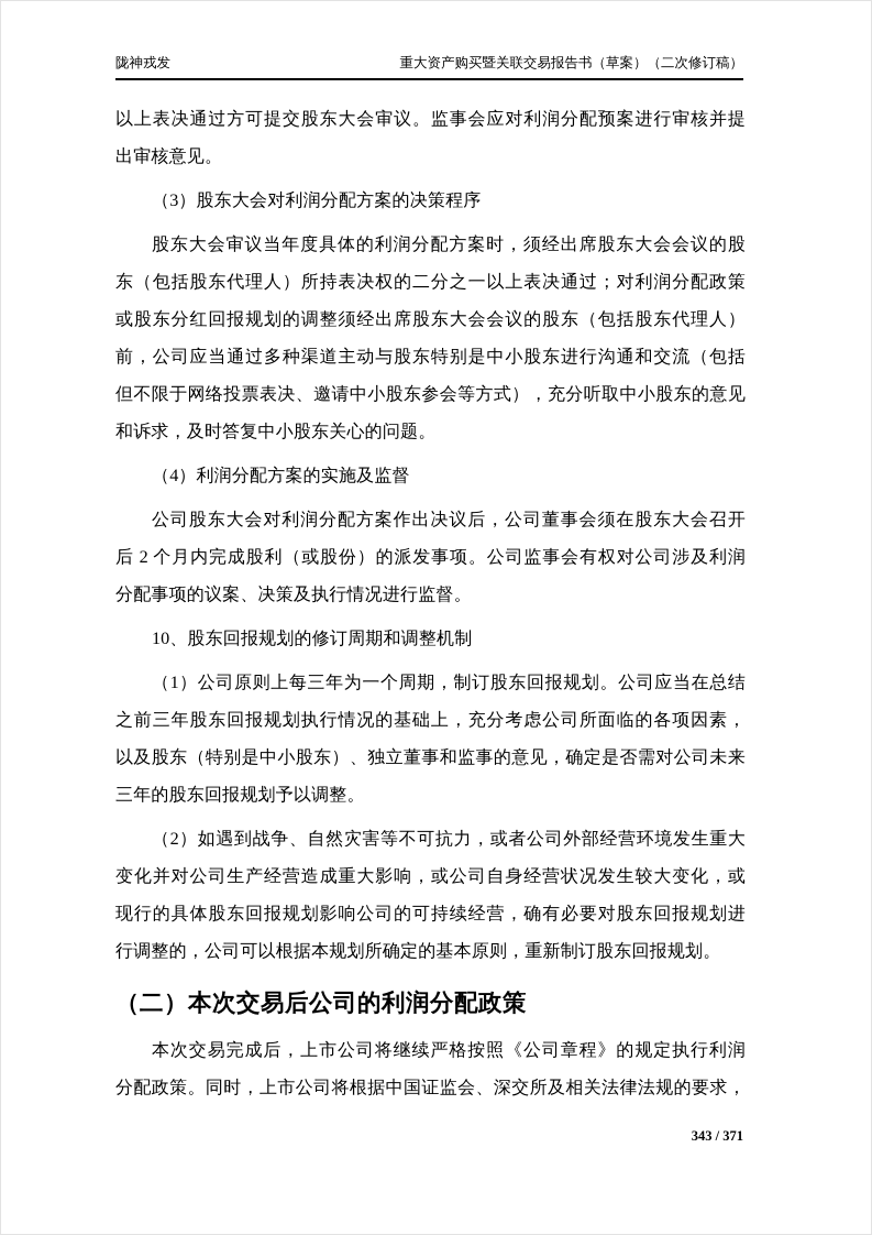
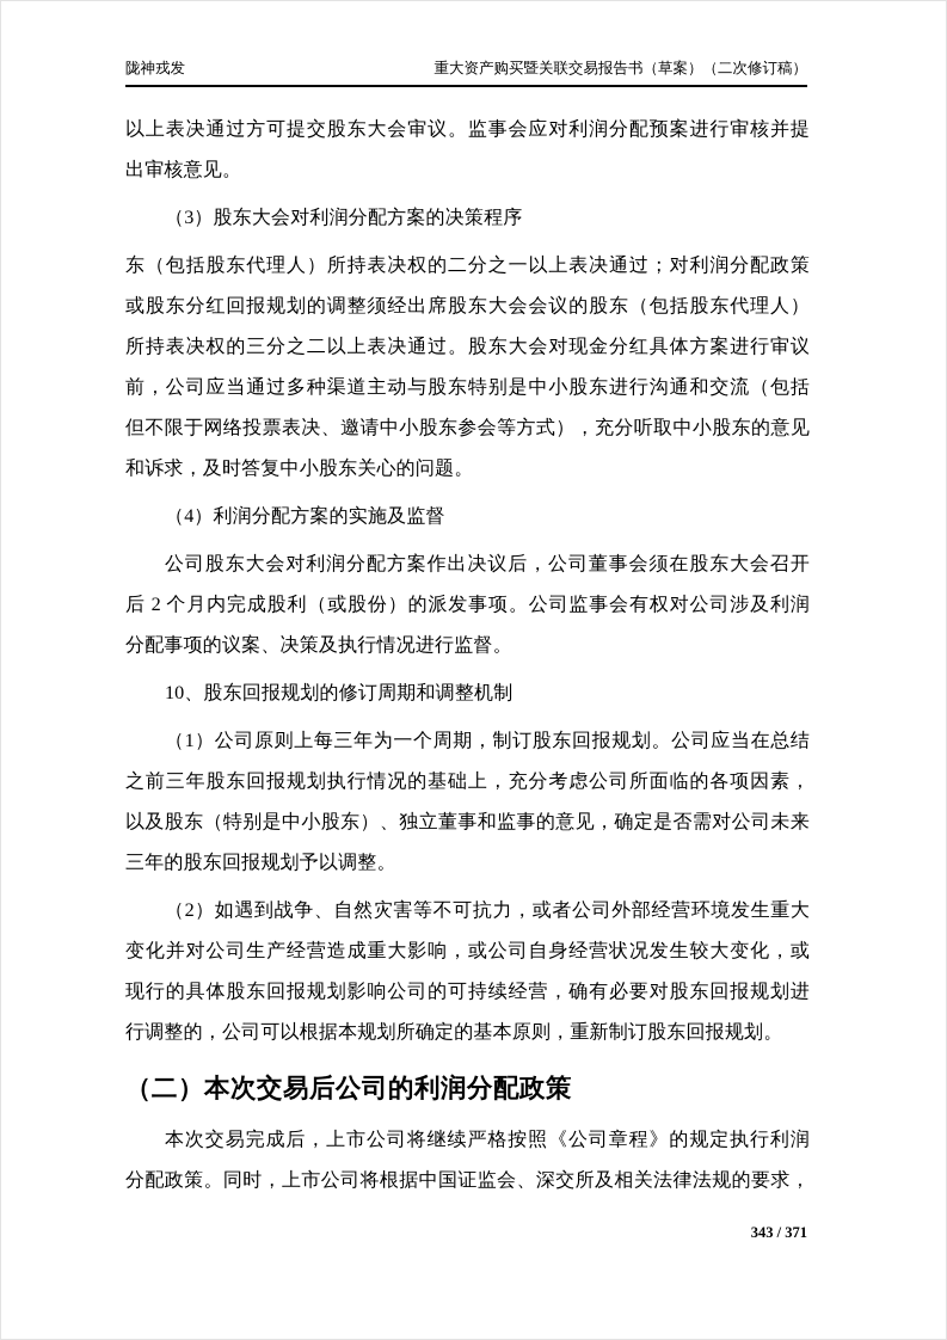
  陇神戎发
  重大资产购买暨关联交易报告书（草案）（二次修订稿）
  以上表决通过方可提交股东大会审议。监事会应对利润分配预案进行审核并提
  出审核意见。
  （3）股东大会对利润分配方案的决策程序
- 股东大会审议当年度具体的利润分配方案时，须经出席股东大会会议的股
  东（包括股东代理人）所持表决权的二分之一以上表决通过；对利润分配政策
  或股东分红回报规划的调整须经出席股东大会会议的股东（包括股东代理人）
+ 所持表决权的三分之二以上表决通过。股东大会对现金分红具体方案进行审议
  前，公司应当通过多种渠道主动与股东特别是中小股东进行沟通和交流（包括
  但不限于网络投票表决、邀请中小股东参会等方式），充分听取中小股东的意见
  和诉求，及时答复中小股东关心的问题。
  （4）利润分配方案的实施及监督
  公司股东大会对利润分配方案作出决议后，公司董事会须在股东大会召开
  后 2 个月内完成股利（或股份）的派发事项。公司监事会有权对公司涉及利润
  分配事项的议案、决策及执行情况进行监督。
  10、股东回报规划的修订周期和调整机制
  （1）公司原则上每三年为一个周期，制订股东回报规划。公司应当在总结
  之前三年股东回报规划执行情况的基础上，充分考虑公司所面临的各项因素，
  以及股东（特别是中小股东）、独立董事和监事的意见，确定是否需对公司未来
  三年的股东回报规划予以调整。
  （2）如遇到战争、自然灾害等不可抗力，或者公司外部经营环境发生重大
  变化并对公司生产经营造成重大影响，或公司自身经营状况发生较大变化，或
  现行的具体股东回报规划影响公司的可持续经营，确有必要对股东回报规划进
  行调整的，公司可以根据本规划所确定的基本原则，重新制订股东回报规划。
  （二）本次交易后公司的利润分配政策
  本次交易完成后，上市公司将继续严格按照《公司章程》的规定执行利润
  分配政策。同时，上市公司将根据中国证监会、深交所及相关法律法规的要求，
  343 / 371
